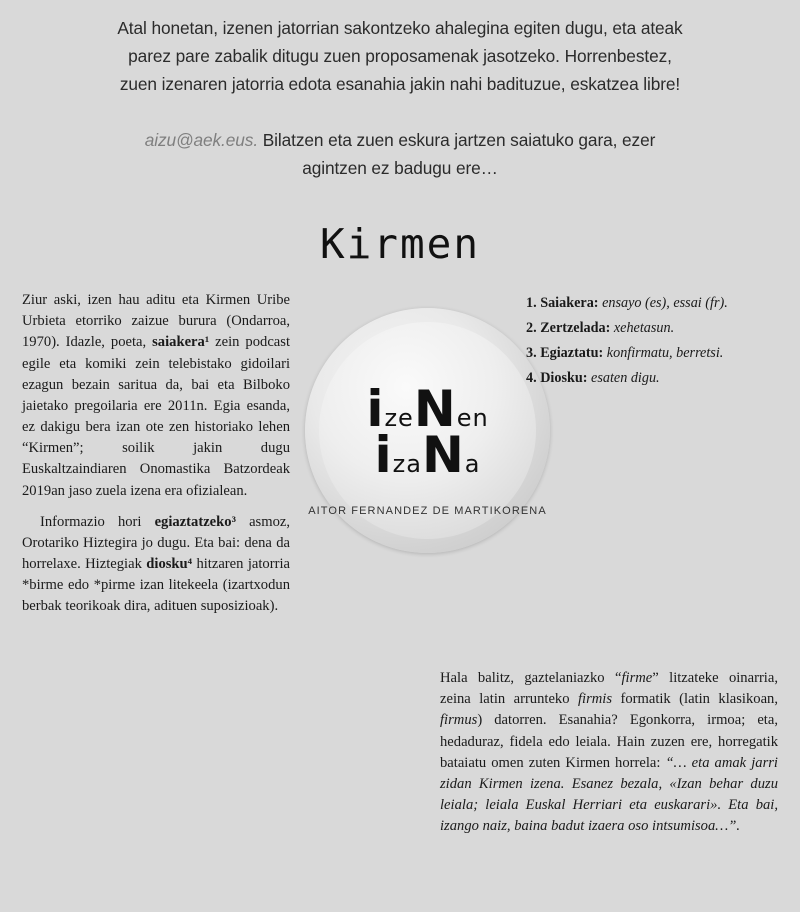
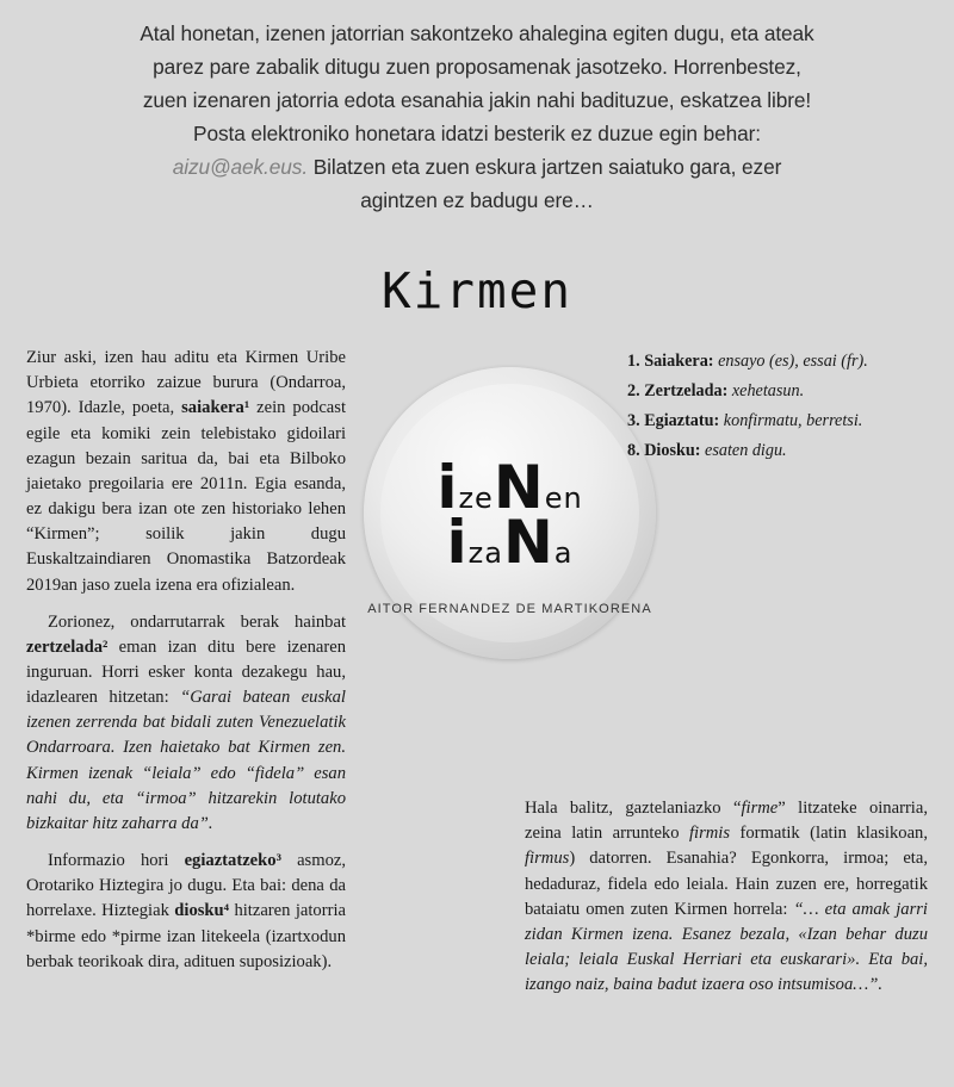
  Atal honetan, izenen jatorrian sakontzeko ahalegina egiten dugu, eta ateak
  parez pare zabalik ditugu zuen proposamenak jasotzeko. Horrenbestez,
  zuen izenaren jatorria edota esanahia jakin nahi badituzue, eskatzea libre!
+ Posta elektroniko honetara idatzi besterik ez duzue egin behar:
  aizu@aek.eus. Bilatzen eta zuen eskura jartzen saiatuko gara, ezer
  agintzen ez badugu ere…
  Kirmen
  Ziur aski, izen hau aditu eta Kirmen Uribe Urbieta etorriko zaizue burura (Ondarroa, 1970). Idazle, poeta, saiakera¹ zein podcast egile eta komiki zein telebistako gidoilari ezagun bezain saritua da, bai eta Bilboko jaietako pregoilaria ere 2011n. Egia esanda, ez dakigu bera izan ote zen historiako lehen “Kirmen”; soilik jakin dugu Euskaltzaindiaren Onomastika Batzordeak 2019an jaso zuela izena era ofizialean.
+ Zorionez, ondarrutarrak berak hainbat zertzelada² eman izan ditu bere izenaren inguruan. Horri esker konta dezakegu hau, idazlearen hitzetan: “Garai batean euskal izenen zerrenda bat bidali zuten Venezuelatik Ondarroara. Izen haietako bat Kirmen zen. Kirmen izenak “leiala” edo “fidela” esan nahi du, eta “irmoa” hitzarekin lotutako bizkaitar hitz zaharra da”.
  Informazio hori egiaztatzeko³ asmoz, Orotariko Hiztegira jo dugu. Eta bai: dena da horrelaxe. Hiztegiak diosku⁴ hitzaren jatorria *birme edo *pirme izan litekeela (izartxodun berbak teorikoak dira, adituen suposizioak).
  izeNen
  izaNa
  AITOR FERNANDEZ DE MARTIKORENA
  1. Saiakera: ensayo (es), essai (fr).
  2. Zertzelada: xehetasun.
  3. Egiaztatu: konfirmatu, berretsi.
- 4. Diosku: esaten digu.
+ 8. Diosku: esaten digu.
  Hala balitz, gaztelaniazko “firme” litzateke oinarria, zeina latin arrunteko firmis formatik (latin klasikoan, firmus) datorren. Esanahia? Egonkorra, irmoa; eta, hedaduraz, fidela edo leiala. Hain zuzen ere, horregatik bataiatu omen zuten Kirmen horrela: “… eta amak jarri zidan Kirmen izena. Esanez bezala, «Izan behar duzu leiala; leiala Euskal Herriari eta euskarari». Eta bai, izango naiz, baina badut izaera oso intsumisoa…”.
